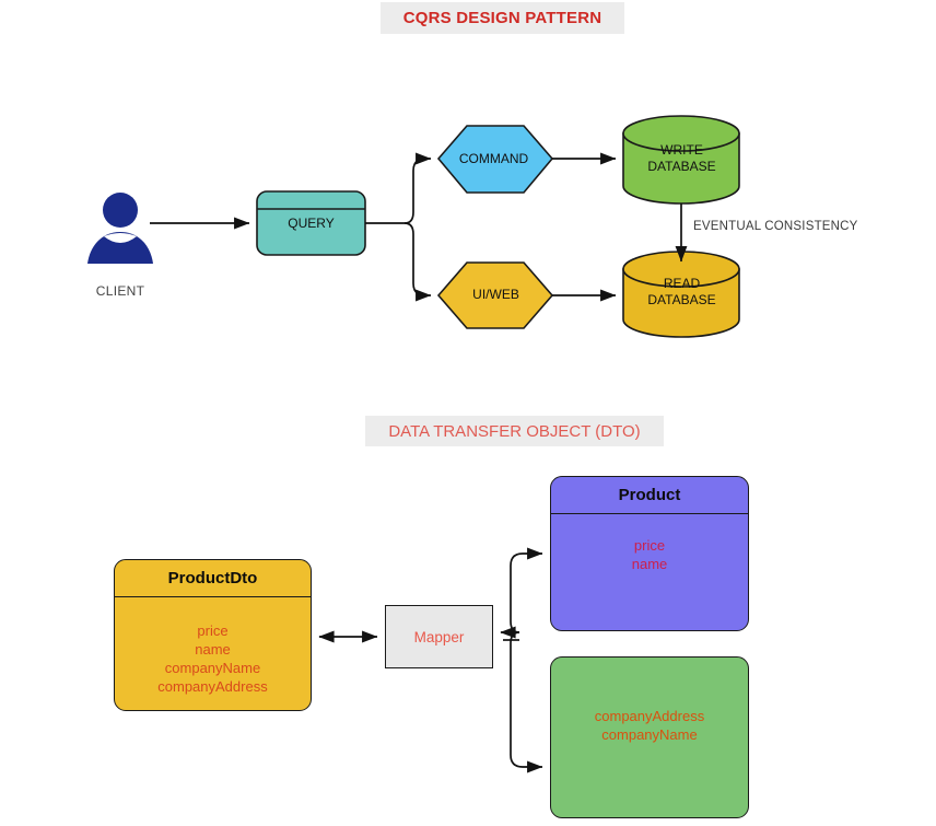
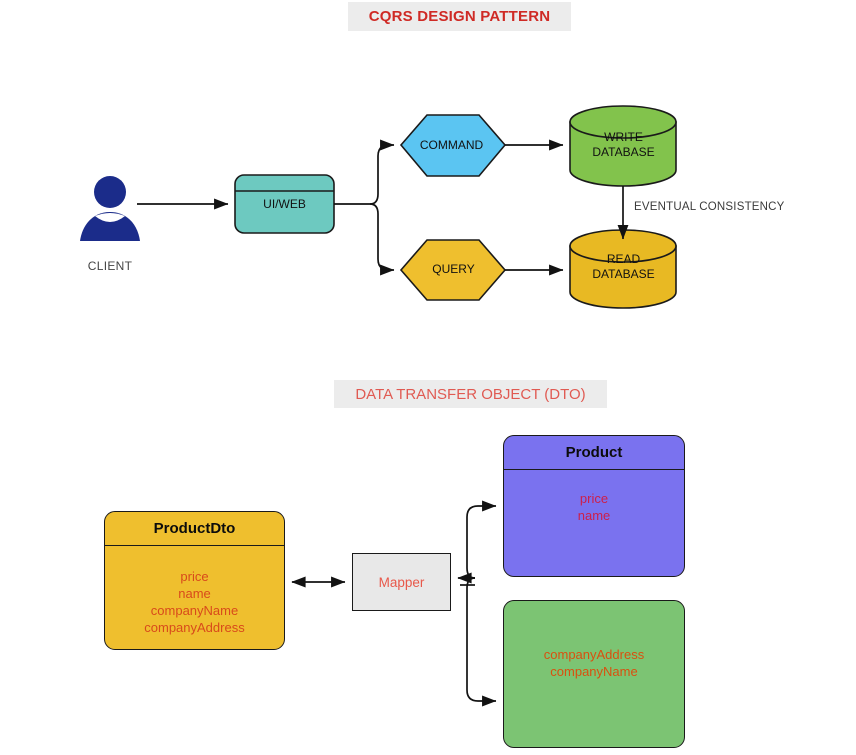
  CQRS DESIGN PATTERN
  DATA TRANSFER OBJECT (DTO)
- QUERY
+ UI/WEB
  COMMAND
- UI/WEB
+ QUERY
  WRITE
  DATABASE
  READ
  DATABASE
  CLIENT
  EVENTUAL CONSISTENCY
  ProductDto
  price
  name
  companyName
  companyAddress
  Product
  price
  name
  companyAddress
  companyName
  Mapper
